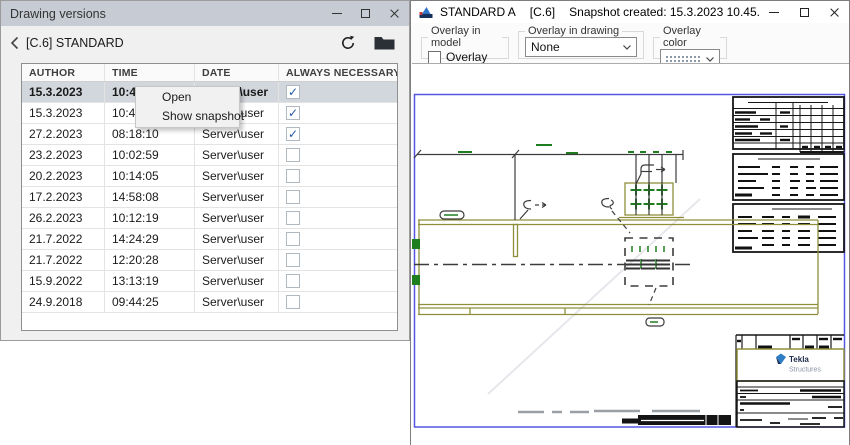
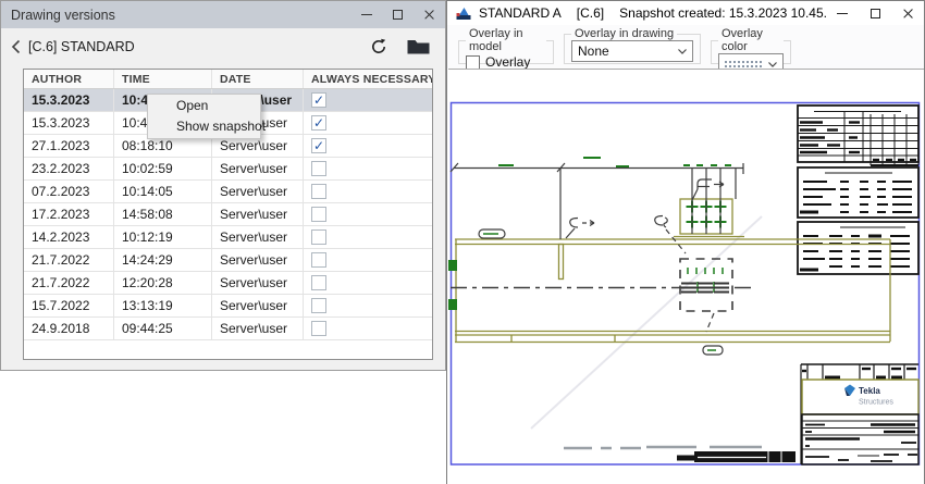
  Drawing versions
  [C.6] STANDARD
  AUTHOR
  TIME
  DATE
  ALWAYS NECESSARY
  15.3.2023
  ✓
  15.3.2023
  10:4
  ✓
- 27.2.2023
+ 27.1.2023
  08:18:10
  Server\user
  ✓
  23.2.2023
  10:02:59
  Server\user
- 20.2.2023
+ 07.2.2023
  10:14:05
  Server\user
  17.2.2023
  14:58:08
  Server\user
- 26.2.2023
+ 14.2.2023
  10:12:19
  Server\user
  21.7.2022
  14:24:29
  Server\user
  21.7.2022
  12:20:28
  Server\user
- 15.9.2022
+ 15.7.2022
  13:13:19
  Server\user
  24.9.2018
  09:44:25
  Server\user
  Open
  Show snapshot
  STANDARD A [C.6] Snapshot created: 15.3.2023 10.45.
  Overlay in model
  Overlay
  Overlay in drawing
  None
  Overlay color
  Tekla
